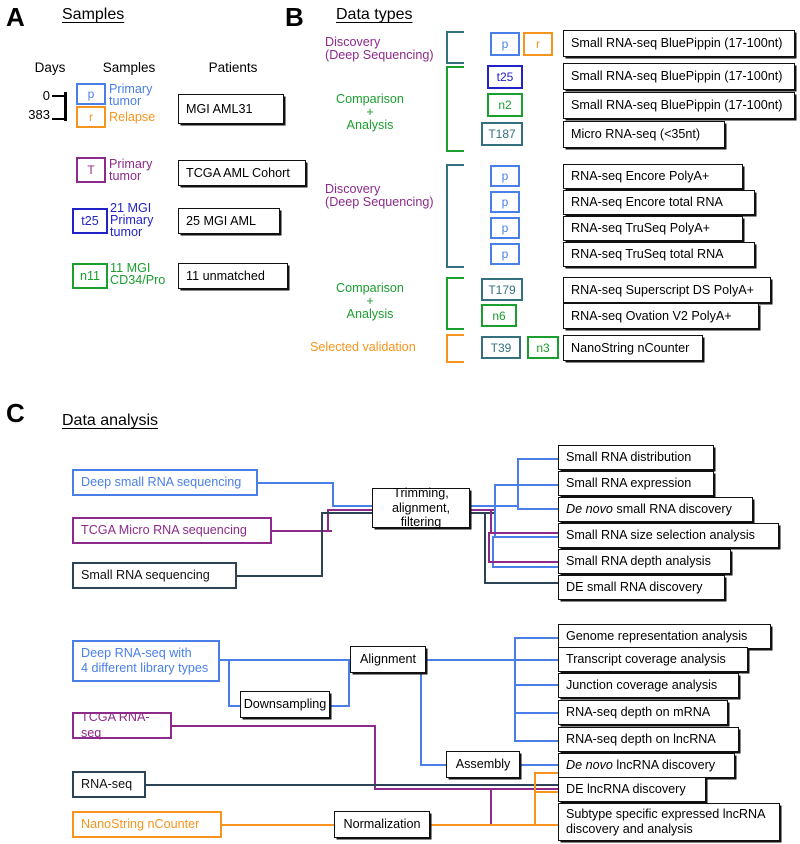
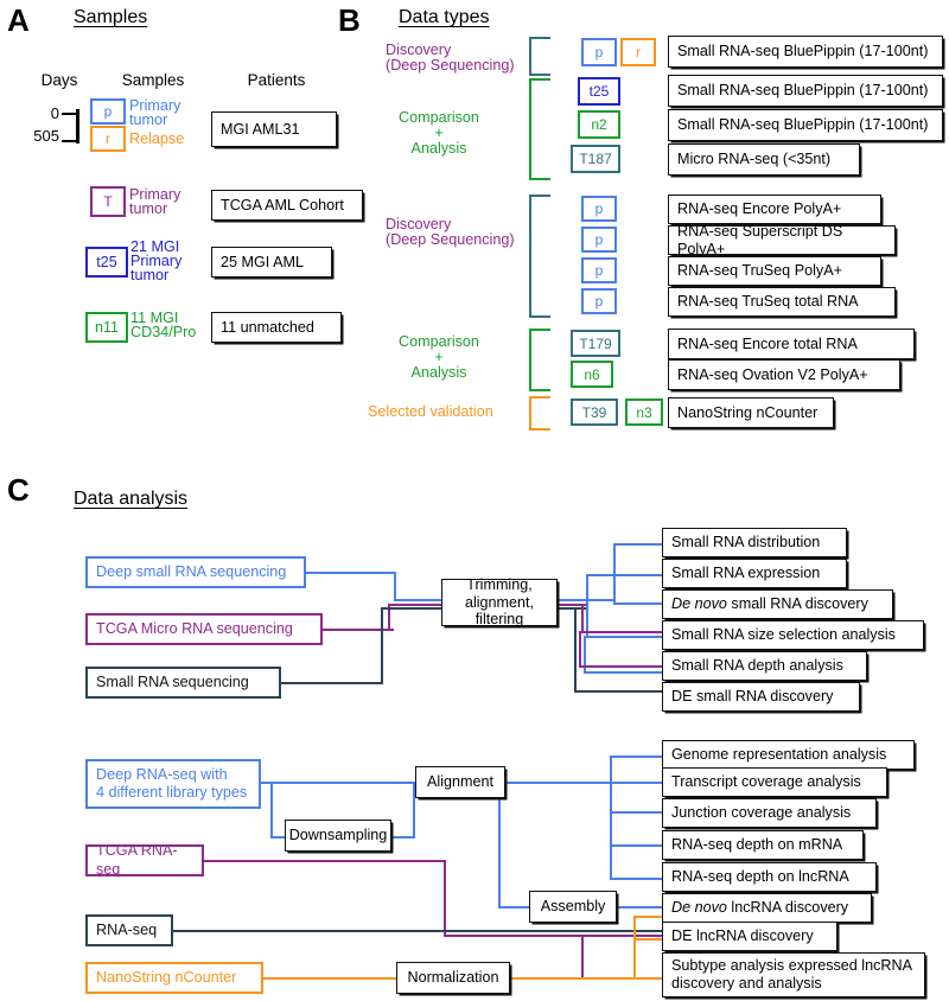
  A
  Samples
  Days
  Samples
  Patients
  0
- 383
+ 505
  p
  r
  Primary
  tumor
  Relapse
  MGI AML31
  T
  Primary
  tumor
  TCGA AML Cohort
  t25
  21 MGI
  Primary
  tumor
  25 MGI AML
  n11
  11 MGI
  CD34/Pro
  11 unmatched
  B
  Data types
  Discovery
  (Deep Sequencing)
  p
  r
  Small RNA-seq BluePippin (17-100nt)
  Comparison
  +
  Analysis
  t25
  Small RNA-seq BluePippin (17-100nt)
  n2
  Small RNA-seq BluePippin (17-100nt)
  T187
  Micro RNA-seq (<35nt)
  Discovery
  (Deep Sequencing)
  p
  RNA-seq Encore PolyA+
  p
- RNA-seq Encore total RNA
+ RNA-seq Superscript DS PolyA+
  p
  RNA-seq TruSeq PolyA+
  p
  RNA-seq TruSeq total RNA
  Comparison
  +
  Analysis
  T179
- RNA-seq Superscript DS PolyA+
+ RNA-seq Encore total RNA
  n6
  RNA-seq Ovation V2 PolyA+
  Selected validation
  T39
  n3
  NanoString nCounter
  C
  Data analysis
  Deep small RNA sequencing
  TCGA Micro RNA sequencing
  Small RNA sequencing
  Trimming, alignment,
  filtering
  Small RNA distribution
  Small RNA expression
  De novo
  small RNA discovery
  Small RNA size selection analysis
  Small RNA depth analysis
  DE small RNA discovery
  Deep RNA-seq with
  4 different library types
  TCGA RNA-seq
  RNA-seq
  NanoString nCounter
  Alignment
  Downsampling
  Assembly
  Normalization
  Genome representation analysis
  Transcript coverage analysis
  Junction coverage analysis
  RNA-seq depth on mRNA
  RNA-seq depth on lncRNA
  De novo
  lncRNA discovery
  DE lncRNA discovery
- Subtype specific expressed lncRNA discovery and analysis
+ Subtype analysis expressed lncRNA discovery and analysis
